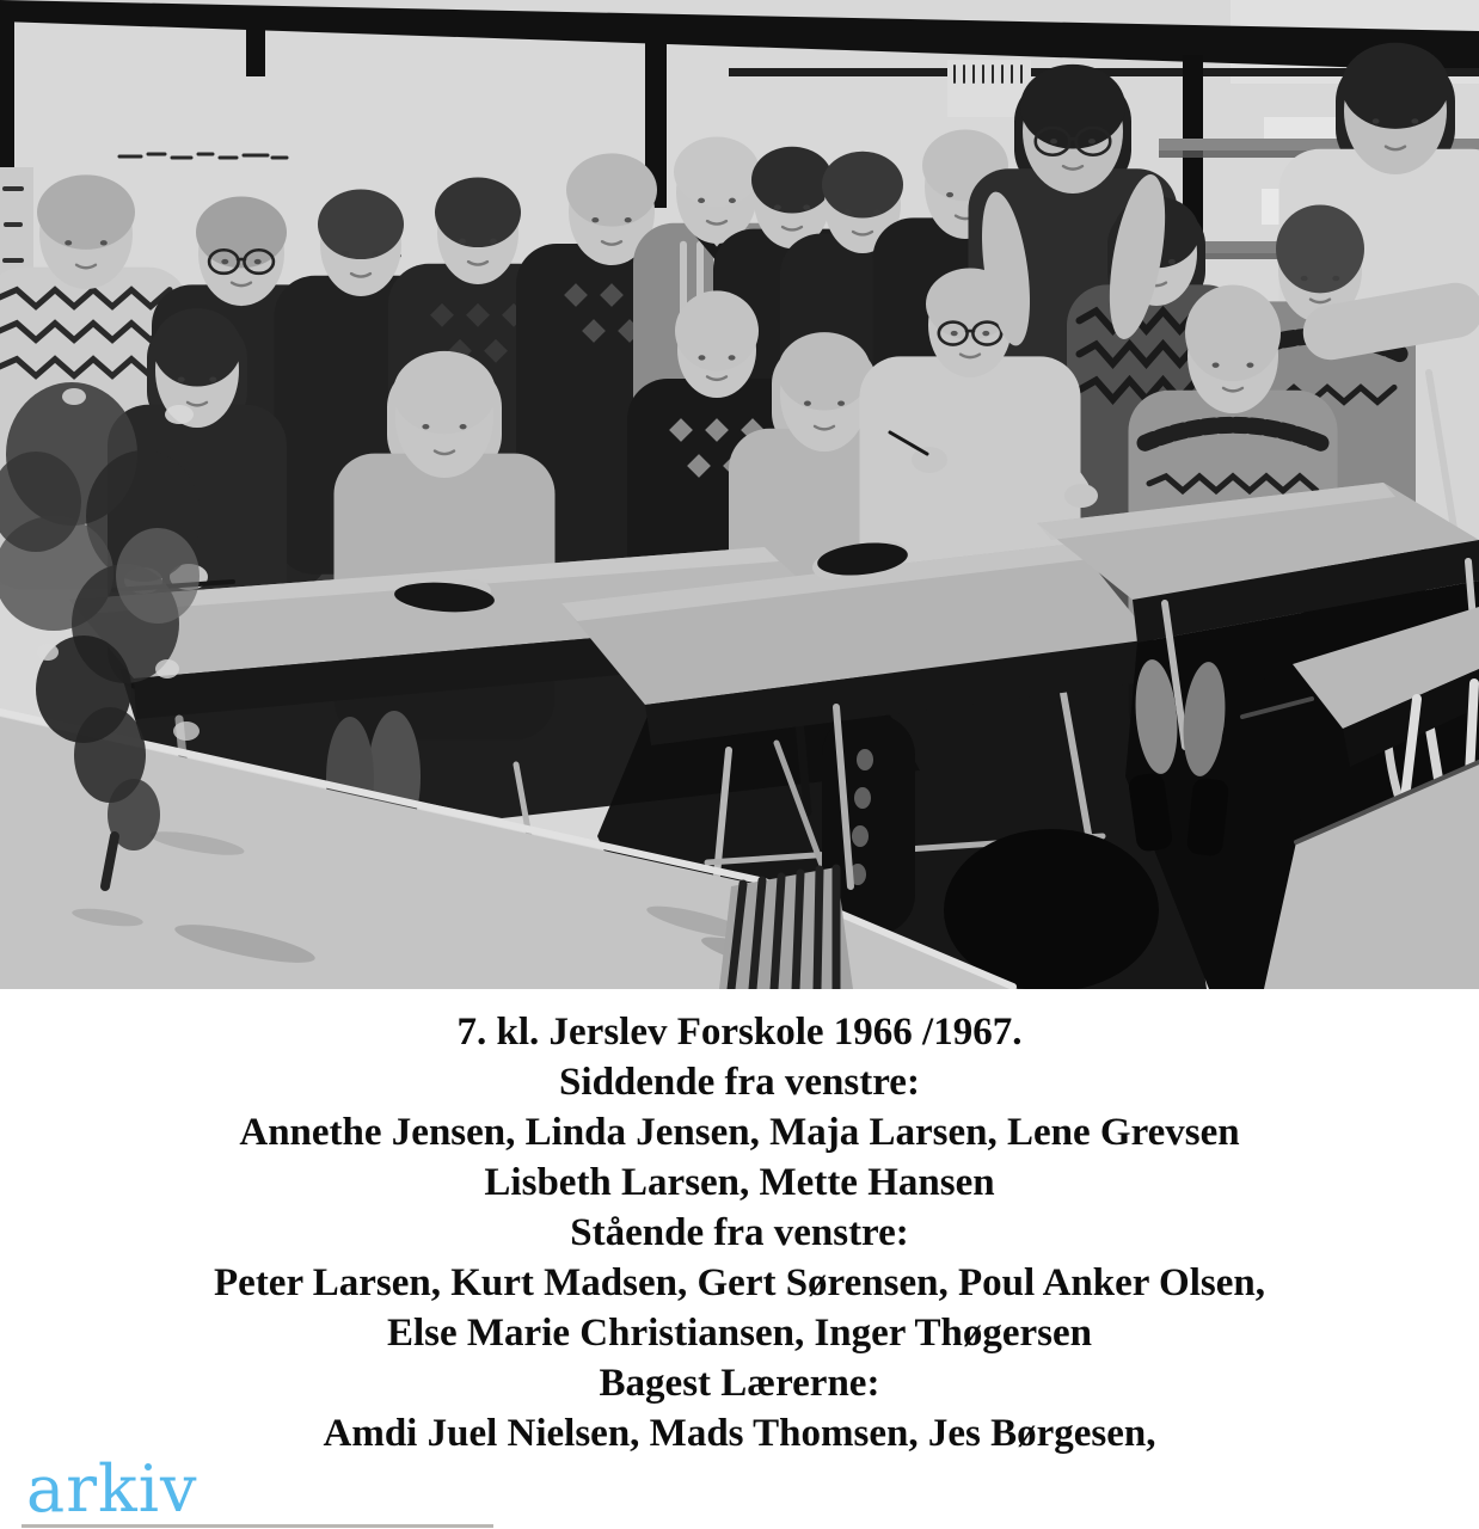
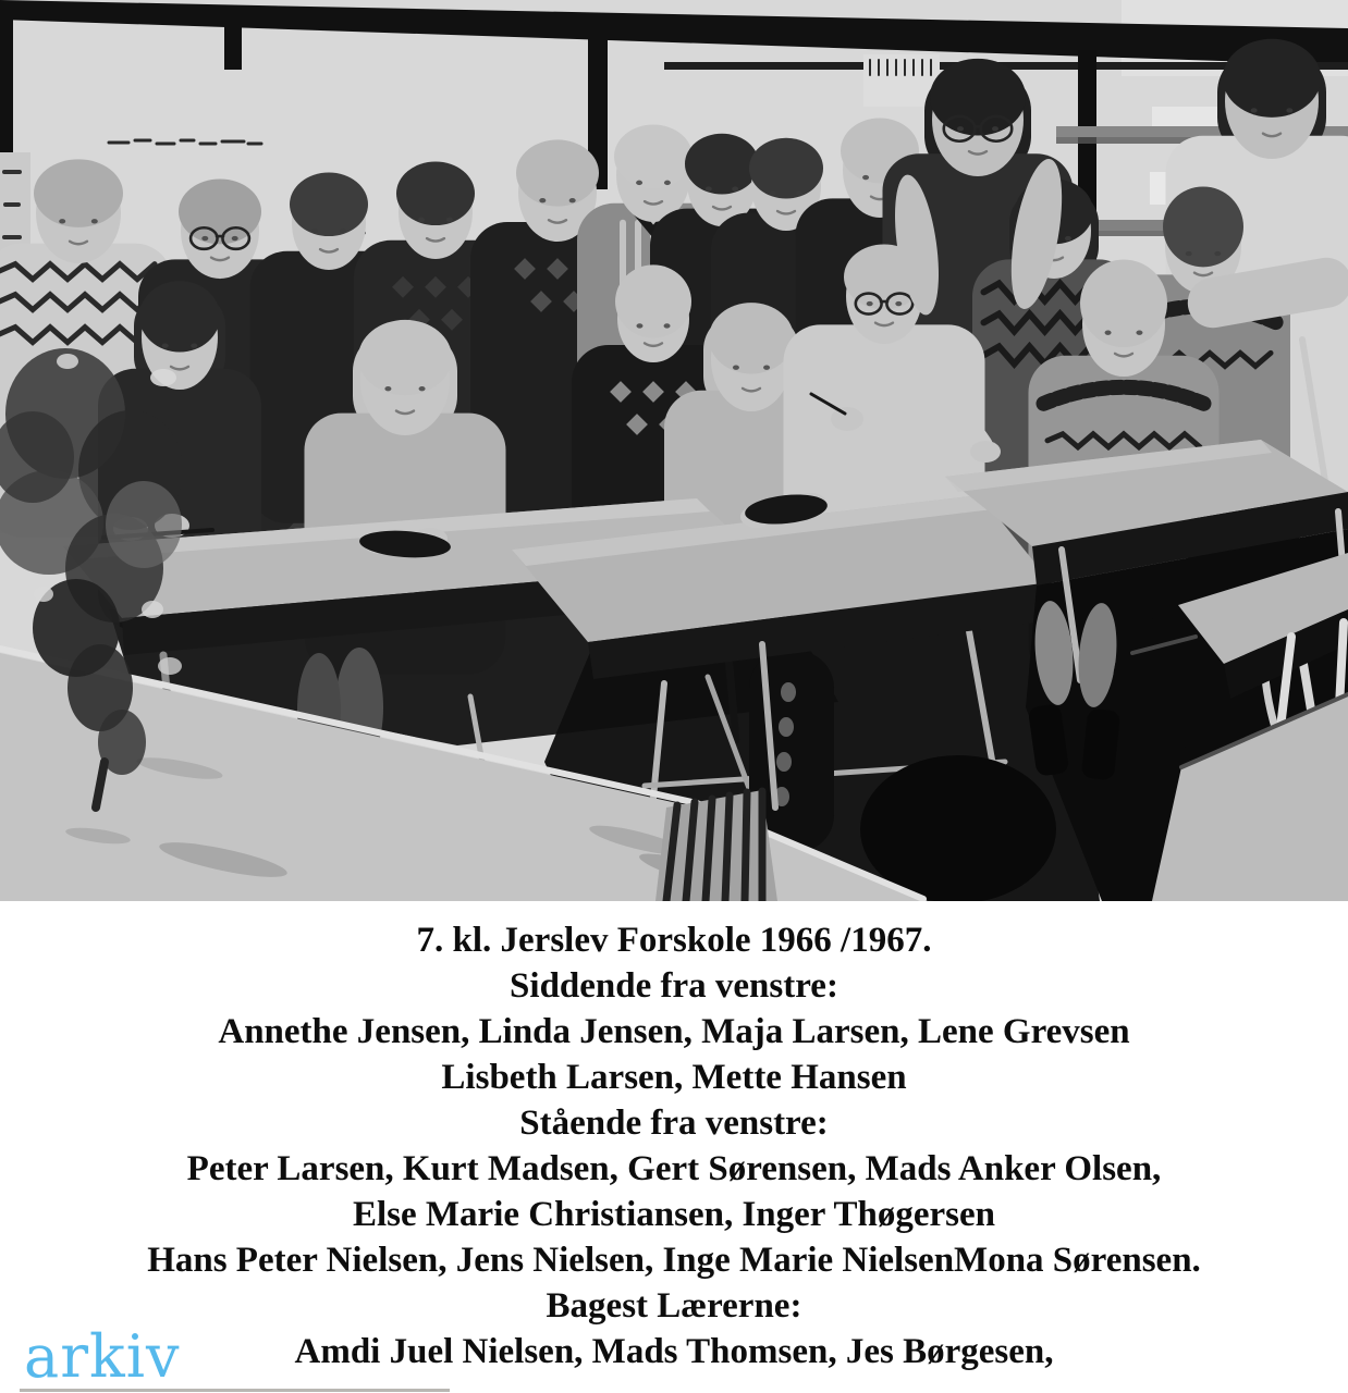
  7. kl. Jerslev Forskole 1966 /1967.
  Siddende fra venstre:
  Annethe Jensen, Linda Jensen, Maja Larsen, Lene Grevsen
  Lisbeth Larsen, Mette Hansen
  Stående fra venstre:
- Peter Larsen, Kurt Madsen, Gert Sørensen, Poul Anker Olsen,
+ Peter Larsen, Kurt Madsen, Gert Sørensen, Mads Anker Olsen,
  Else Marie Christiansen, Inger Thøgersen
+ Hans Peter Nielsen, Jens Nielsen, Inge Marie NielsenMona Sørensen.
  Bagest Lærerne:
  Amdi Juel Nielsen, Mads Thomsen, Jes Børgesen,
  arkiv
